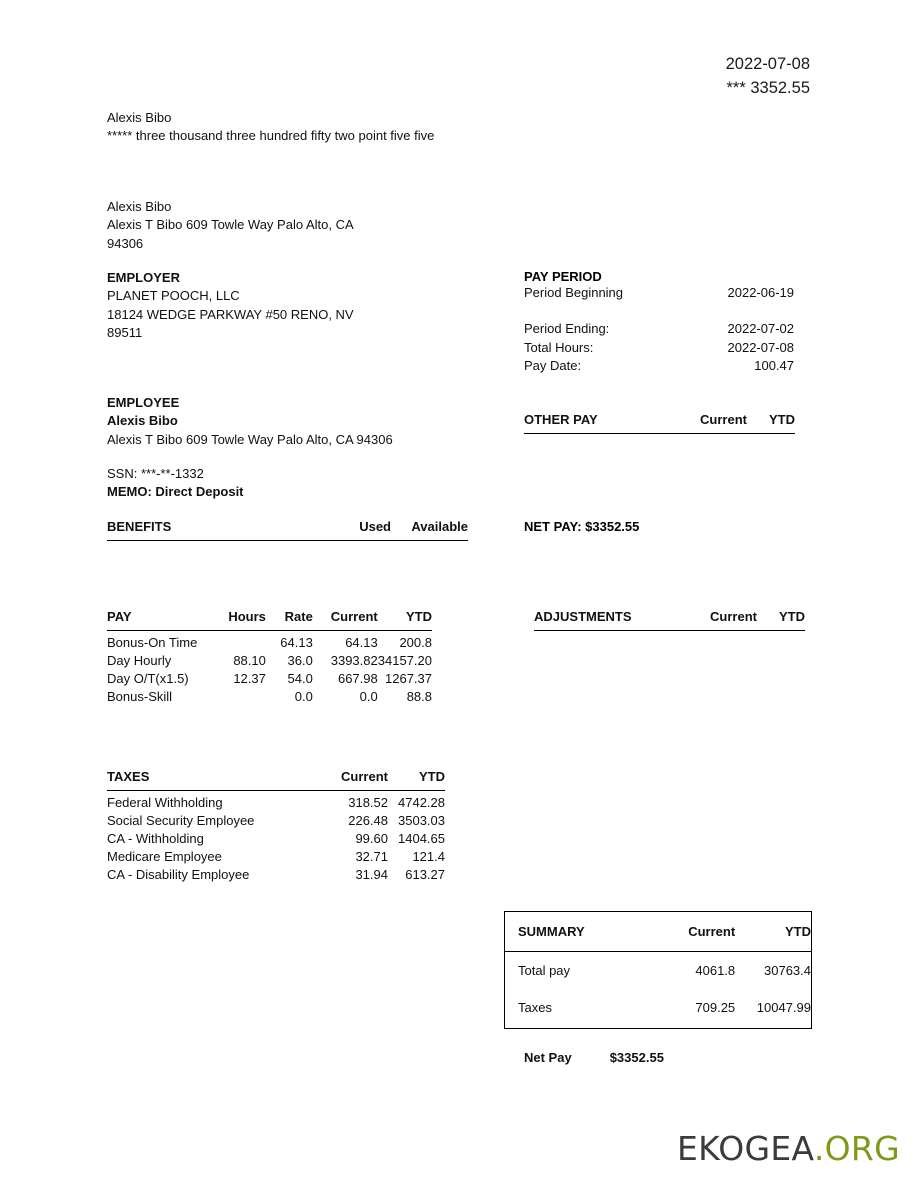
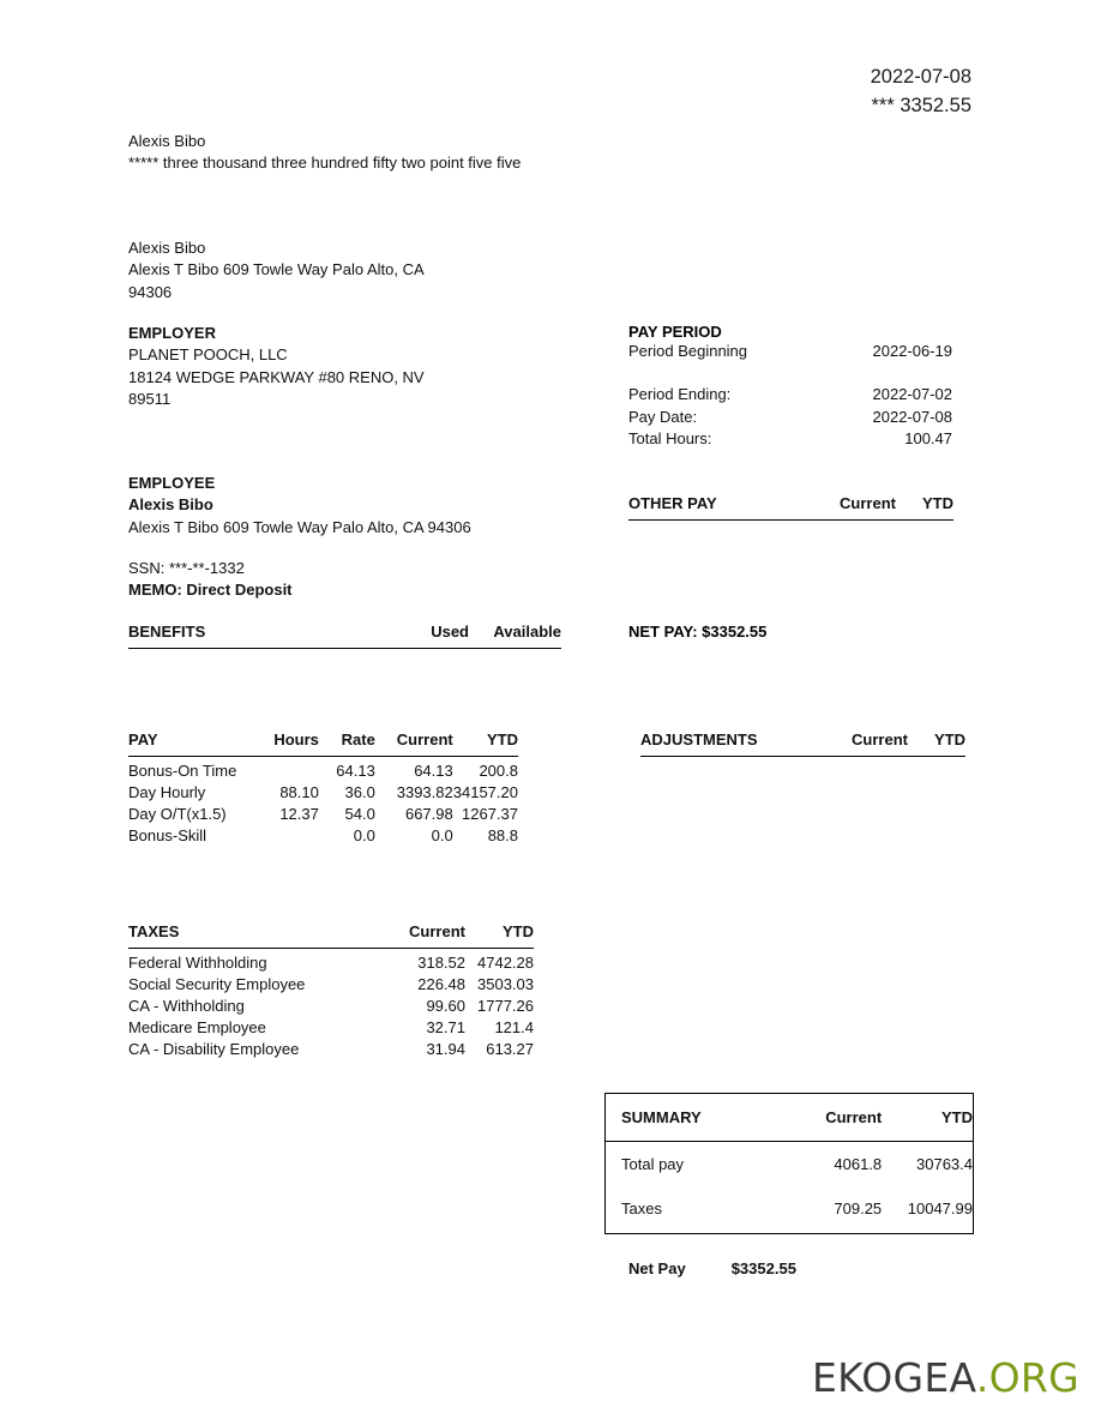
  2022-07-08
  *** 3352.55
  Alexis Bibo
  ***** three thousand three hundred fifty two point five five
  Alexis Bibo
  Alexis T Bibo 609 Towle Way Palo Alto, CA
  94306
  EMPLOYER
  PLANET POOCH, LLC
- 18124 WEDGE PARKWAY #50 RENO, NV
+ 18124 WEDGE PARKWAY #80 RENO, NV
  89511
  PAY PERIOD
  Period Beginning
  2022-06-19
  Period Ending:
  2022-07-02
- Total Hours:
+ Pay Date:
  2022-07-08
- Pay Date:
+ Total Hours:
  100.47
  EMPLOYEE
  Alexis Bibo
  Alexis T Bibo 609 Towle Way Palo Alto, CA 94306
  SSN: ***-**-1332
  MEMO: Direct Deposit
  OTHER PAY	Current	YTD
  BENEFITS	Used	Available
  NET PAY: $3352.55
  PAY	Hours	Rate	Current	YTD
  Bonus-On Time		64.13	64.13	200.8
  Day Hourly	88.10	36.0	3393.82	34157.20
  Day O/T(x1.5)	12.37	54.0	667.98	1267.37
  Bonus-Skill		0.0	0.0	88.8
  ADJUSTMENTS	Current	YTD
  TAXES	Current	YTD
  Federal Withholding	318.52	4742.28
  Social Security Employee	226.48	3503.03
- CA - Withholding	99.60	1404.65
+ CA - Withholding	99.60	1777.26
  Medicare Employee	32.71	121.4
  CA - Disability Employee	31.94	613.27
  SUMMARY	Current	YTD
  Total pay	4061.8	30763.4
  Taxes	709.25	10047.99
  Net Pay $3352.55
  EKOGEA.ORG
